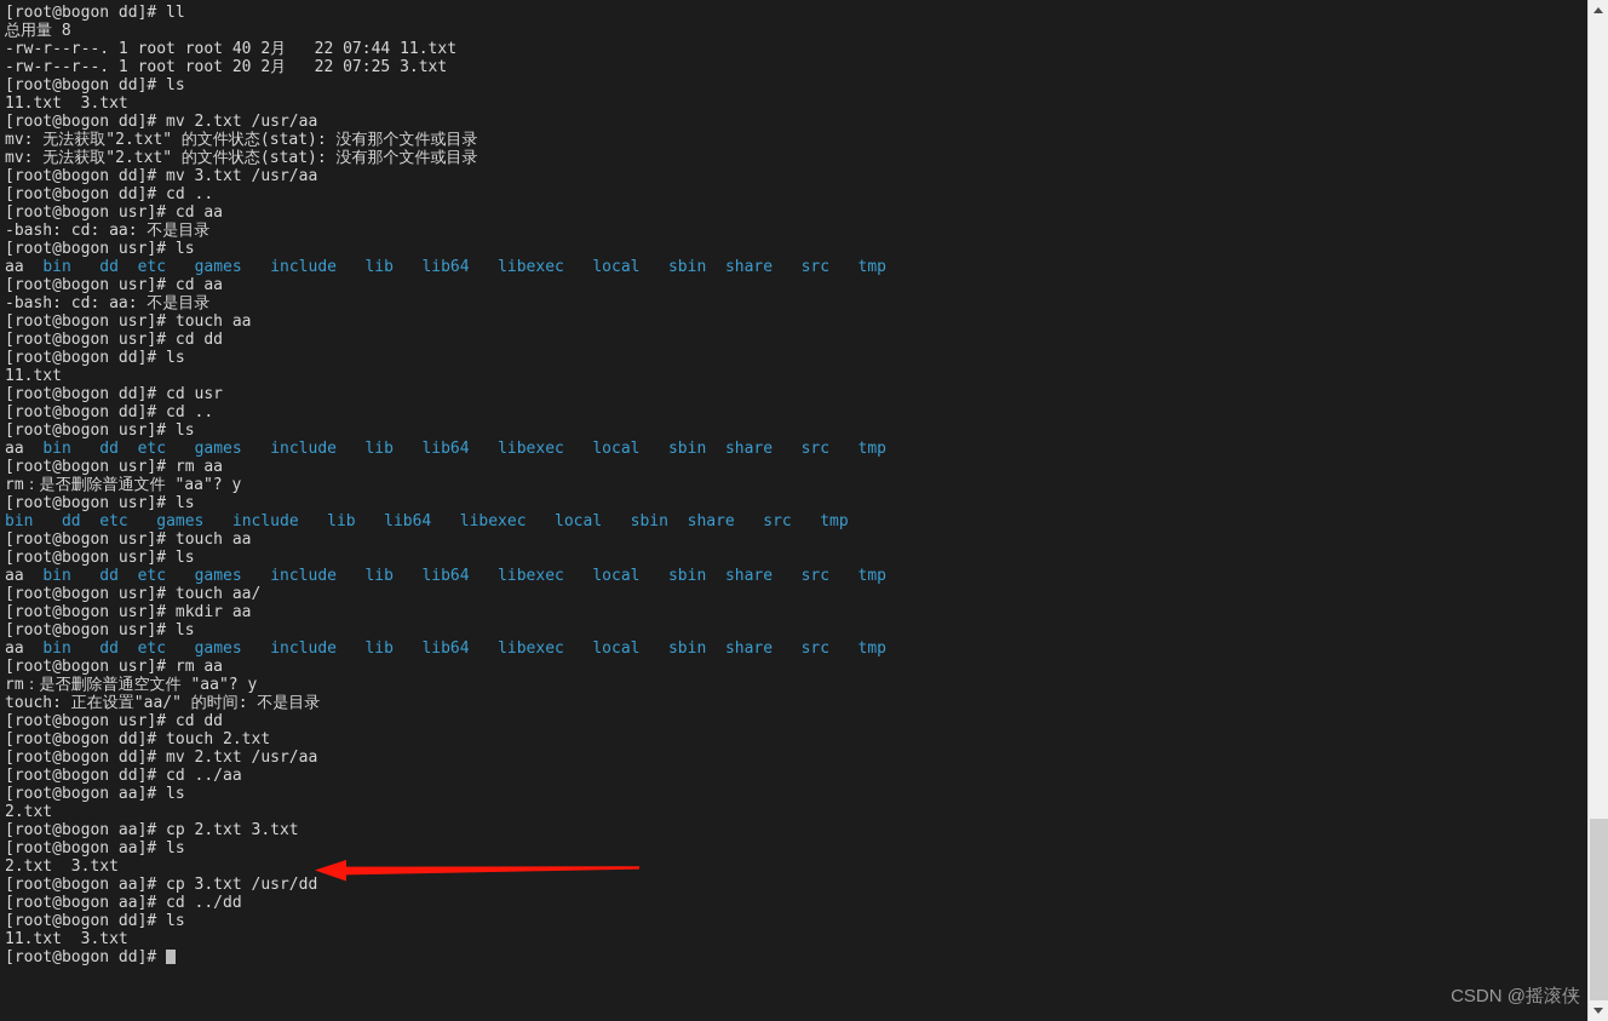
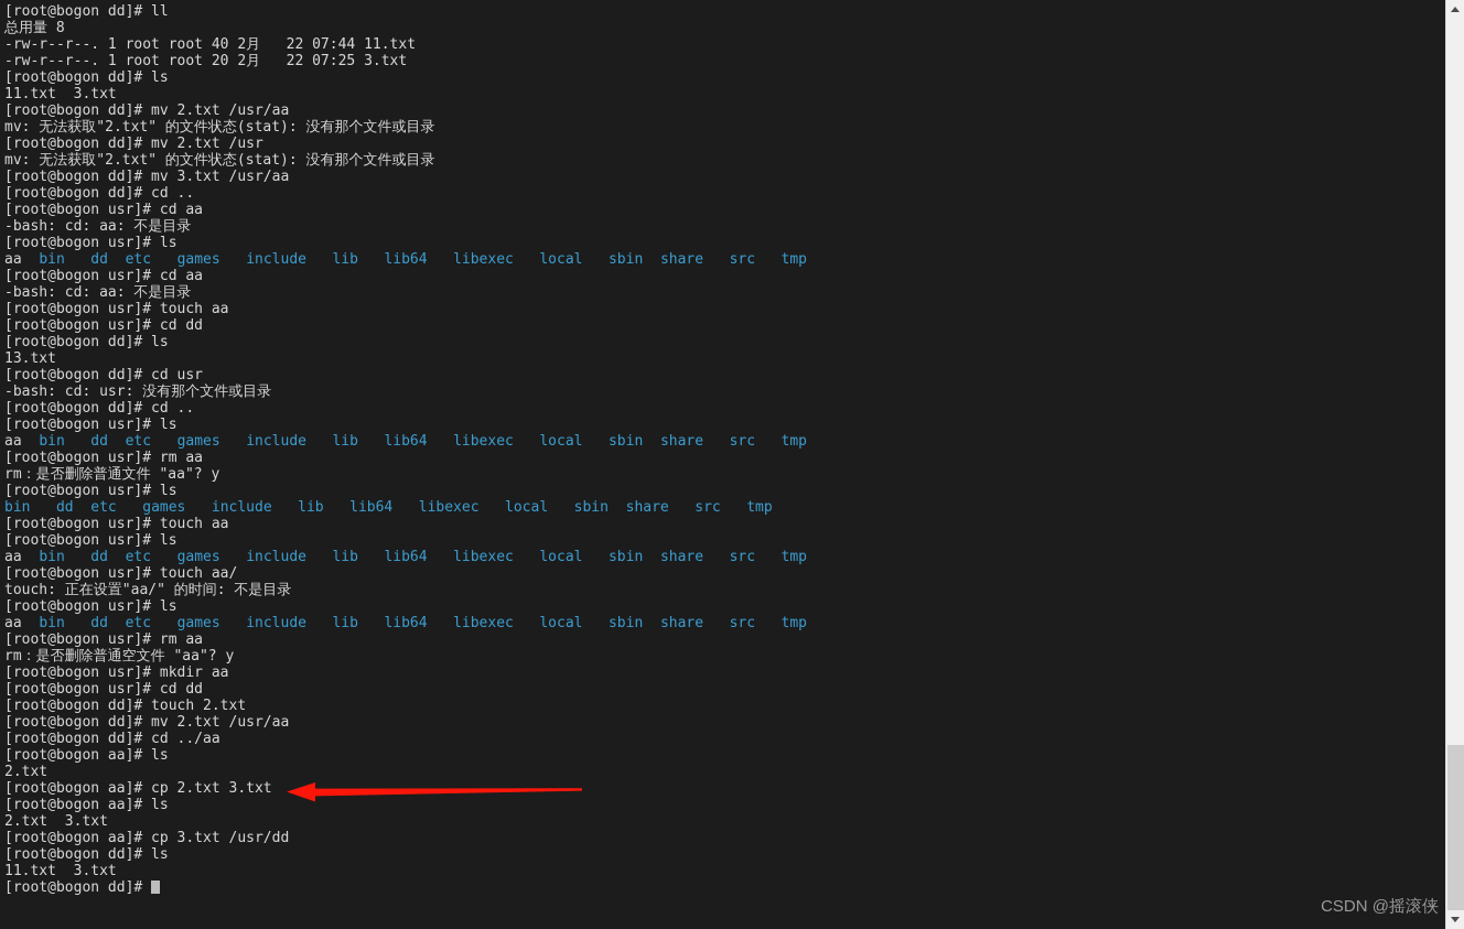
  [root@bogon dd]# ll
  总用量 8
  -rw-r--r--. 1 root root 40 2月 22 07:44 11.txt
  -rw-r--r--. 1 root root 20 2月 22 07:25 3.txt
  [root@bogon dd]# ls
  11.txt 3.txt
  [root@bogon dd]# mv 2.txt /usr/aa
  mv: 无法获取"2.txt" 的文件状态(stat): 没有那个文件或目录
+ [root@bogon dd]# mv 2.txt /usr
  mv: 无法获取"2.txt" 的文件状态(stat): 没有那个文件或目录
  [root@bogon dd]# mv 3.txt /usr/aa
  [root@bogon dd]# cd ..
  [root@bogon usr]# cd aa
  -bash: cd: aa: 不是目录
  [root@bogon usr]# ls
  aa bin dd etc games include lib lib64 libexec local sbin share src tmp
  [root@bogon usr]# cd aa
  -bash: cd: aa: 不是目录
  [root@bogon usr]# touch aa
  [root@bogon usr]# cd dd
  [root@bogon dd]# ls
- 11.txt
+ 13.txt
  [root@bogon dd]# cd usr
+ -bash: cd: usr: 没有那个文件或目录
  [root@bogon dd]# cd ..
  [root@bogon usr]# ls
  aa bin dd etc games include lib lib64 libexec local sbin share src tmp
  [root@bogon usr]# rm aa
  rm：是否删除普通文件 "aa"? y
  [root@bogon usr]# ls
  bin dd etc games include lib lib64 libexec local sbin share src tmp
  [root@bogon usr]# touch aa
  [root@bogon usr]# ls
  aa bin dd etc games include lib lib64 libexec local sbin share src tmp
  [root@bogon usr]# touch aa/
- [root@bogon usr]# mkdir aa
+ touch: 正在设置"aa/" 的时间: 不是目录
  [root@bogon usr]# ls
  aa bin dd etc games include lib lib64 libexec local sbin share src tmp
  [root@bogon usr]# rm aa
  rm：是否删除普通空文件 "aa"? y
- touch: 正在设置"aa/" 的时间: 不是目录
+ [root@bogon usr]# mkdir aa
  [root@bogon usr]# cd dd
  [root@bogon dd]# touch 2.txt
  [root@bogon dd]# mv 2.txt /usr/aa
  [root@bogon dd]# cd ../aa
  [root@bogon aa]# ls
  2.txt
  [root@bogon aa]# cp 2.txt 3.txt
  [root@bogon aa]# ls
  2.txt 3.txt
  [root@bogon aa]# cp 3.txt /usr/dd
- [root@bogon aa]# cd ../dd
  [root@bogon dd]# ls
  11.txt 3.txt
  [root@bogon dd]#
  CSDN @摇滚侠
